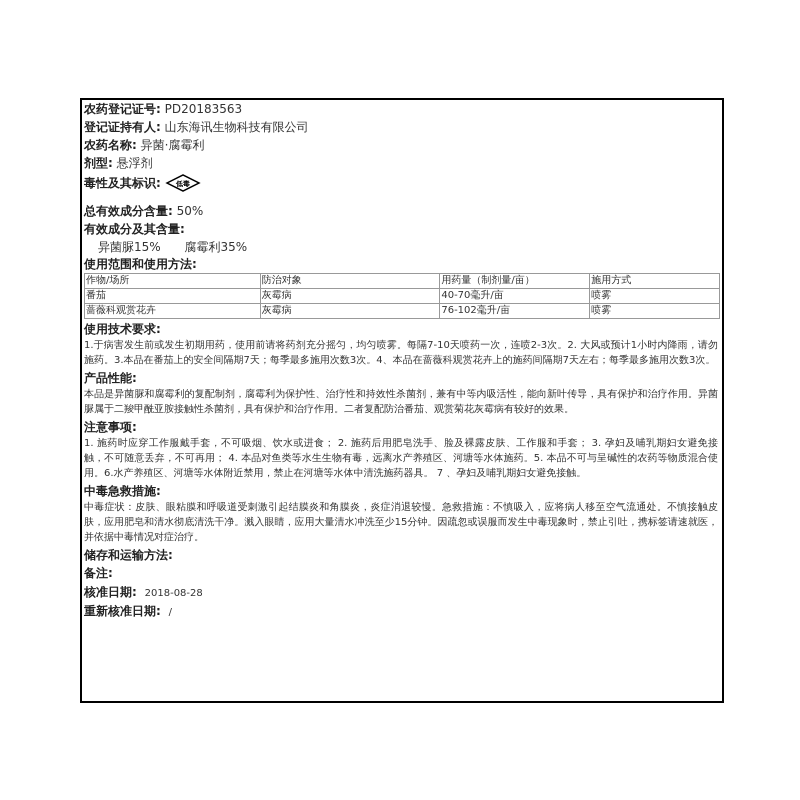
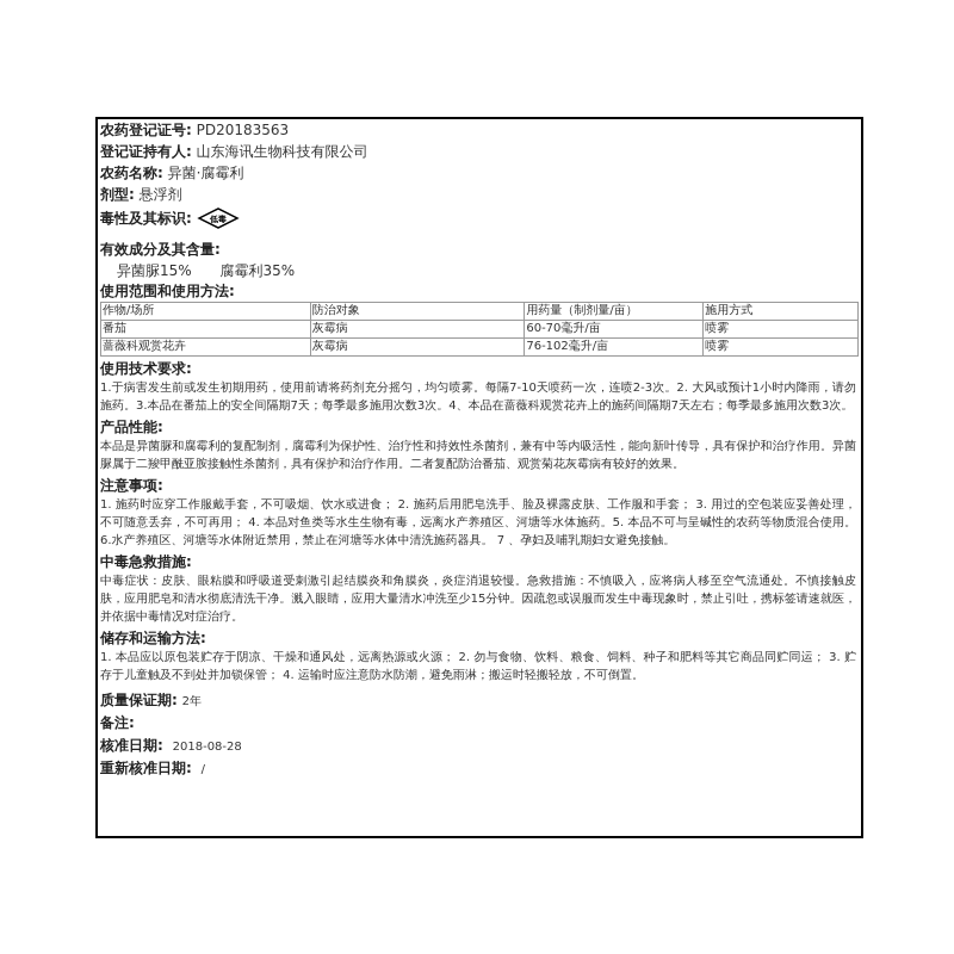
  农药登记证号: PD20183563
  登记证持有人: 山东海讯生物科技有限公司
  农药名称: 异菌·腐霉利
  剂型: 悬浮剂
  毒性及其标识:
  低毒
- 总有效成分含量: 50%
  有效成分及其含量:
  异菌脲15% 腐霉利35%
  使用范围和使用方法:
  作物/场所	防治对象	用药量（制剂量/亩）	施用方式
- 番茄	灰霉病	40-70毫升/亩	喷雾
+ 番茄	灰霉病	60-70毫升/亩	喷雾
  蔷薇科观赏花卉	灰霉病	76-102毫升/亩	喷雾
  使用技术要求:
  1.于病害发生前或发生初期用药，使用前请将药剂充分摇匀，均匀喷雾。每隔7-10天喷药一次，连喷2-3次。2. 大风或预计1小时内降雨，请勿施药。3.本品在番茄上的安全间隔期7天；每季最多施用次数3次。4、本品在蔷薇科观赏花卉上的施药间隔期7天左右；每季最多施用次数3次。
  产品性能:
  本品是异菌脲和腐霉利的复配制剂，腐霉利为保护性、治疗性和持效性杀菌剂，兼有中等内吸活性，能向新叶传导，具有保护和治疗作用。异菌脲属于二羧甲酰亚胺接触性杀菌剂，具有保护和治疗作用。二者复配防治番茄、观赏菊花灰霉病有较好的效果。
  注意事项:
- 1. 施药时应穿工作服戴手套，不可吸烟、饮水或进食； 2. 施药后用肥皂洗手、脸及裸露皮肤、工作服和手套； 3. 孕妇及哺乳期妇女避免接触，不可随意丢弃，不可再用； 4. 本品对鱼类等水生生物有毒，远离水产养殖区、河塘等水体施药。5. 本品不可与呈碱性的农药等物质混合使用。6.水产养殖区、河塘等水体附近禁用，禁止在河塘等水体中清洗施药器具。 7 、孕妇及哺乳期妇女避免接触。
+ 1. 施药时应穿工作服戴手套，不可吸烟、饮水或进食； 2. 施药后用肥皂洗手、脸及裸露皮肤、工作服和手套； 3. 用过的空包装应妥善处理，不可随意丢弃，不可再用； 4. 本品对鱼类等水生生物有毒，远离水产养殖区、河塘等水体施药。5. 本品不可与呈碱性的农药等物质混合使用。6.水产养殖区、河塘等水体附近禁用，禁止在河塘等水体中清洗施药器具。 7 、孕妇及哺乳期妇女避免接触。
  中毒急救措施:
  中毒症状：皮肤、眼粘膜和呼吸道受刺激引起结膜炎和角膜炎，炎症消退较慢。急救措施：不慎吸入，应将病人移至空气流通处。不慎接触皮肤，应用肥皂和清水彻底清洗干净。溅入眼睛，应用大量清水冲洗至少15分钟。因疏忽或误服而发生中毒现象时，禁止引吐，携标签请速就医，并依据中毒情况对症治疗。
  储存和运输方法:
+ 1. 本品应以原包装贮存于阴凉、干燥和通风处，远离热源或火源； 2. 勿与食物、饮料、粮食、饲料、种子和肥料等其它商品同贮同运； 3. 贮存于儿童触及不到处并加锁保管； 4. 运输时应注意防水防潮，避免雨淋；搬运时轻搬轻放，不可倒置。
+ 质量保证期: 2年
  备注:
  核准日期: 2018-08-28
  重新核准日期: /
